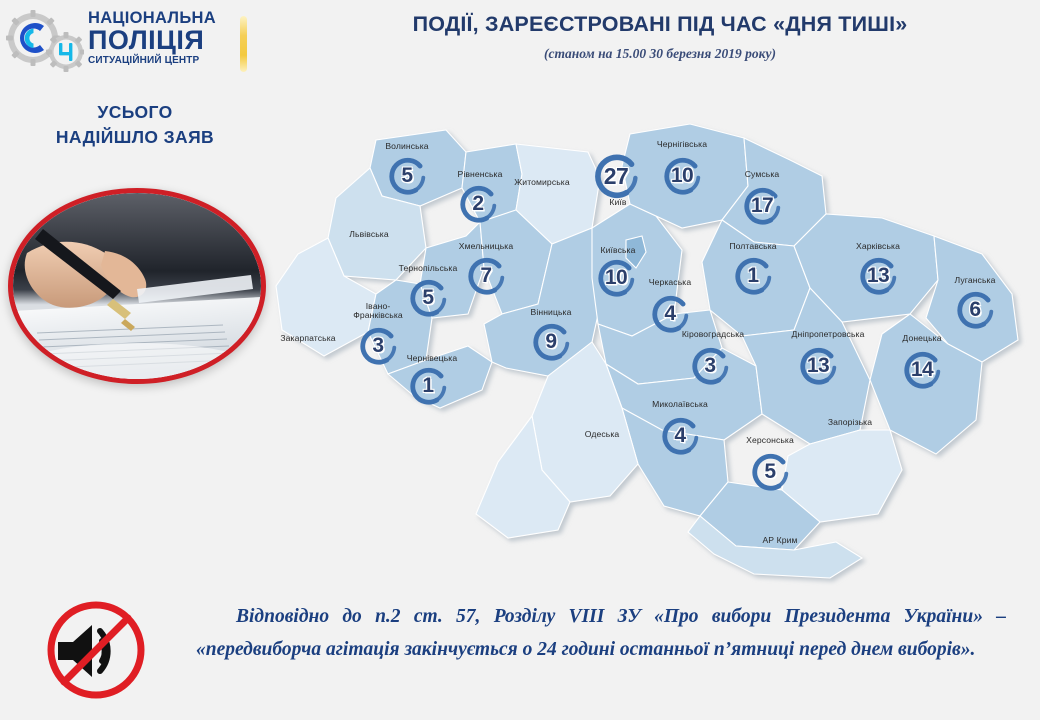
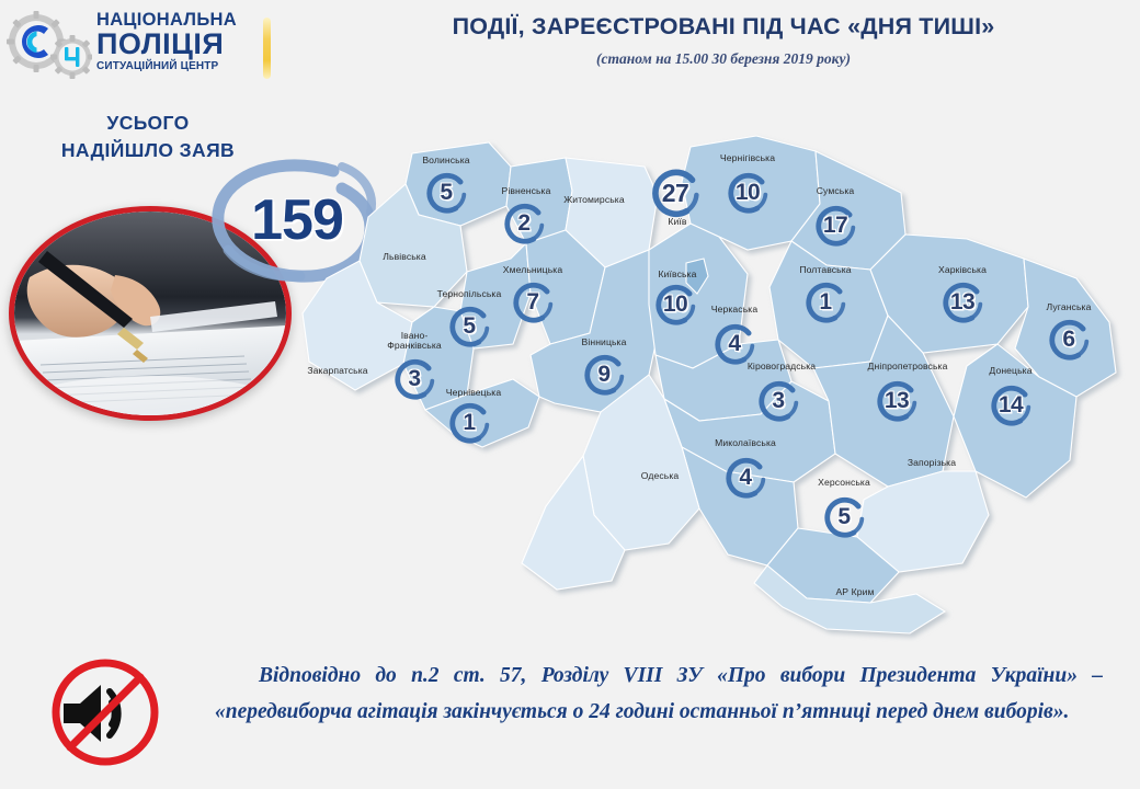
  НАЦІОНАЛЬНА
  ПОЛІЦІЯ
  СИТУАЦІЙНИЙ ЦЕНТР
  ПОДІЇ, ЗАРЕЄСТРОВАНІ ПІД ЧАС «ДНЯ ТИШІ»
  (станом на 15.00 30 березня 2019 року)
  УСЬОГО
  НАДІЙШЛО ЗАЯВ
+ 159
  Волинська
  5
  Рівненська
  2
  Житомирська
  Львівська
  Хмельницька
  7
  Тернопільська
  5
  Івано-
  Франківська
  3
  Закарпатська
  Чернівецька
  1
  Вінницька
  9
  Київ
  27
  Чернігівська
  10
  Сумська
  17
  Київська
  10
  Полтавська
  1
  Харківська
  13
  Луганська
  6
  Черкаська
  4
  Кіровоградська
  3
  Дніпропетровська
  13
  Донецька
  14
  Запорізька
  Миколаївська
  4
  Одеська
  Херсонська
  5
  АР Крим
  Відповідно до п.2 ст. 57, Розділу VIII ЗУ «Про вибори Президента України» – «передвиборча агітація закінчується о 24 годині останньої п’ятниці перед днем виборів».
